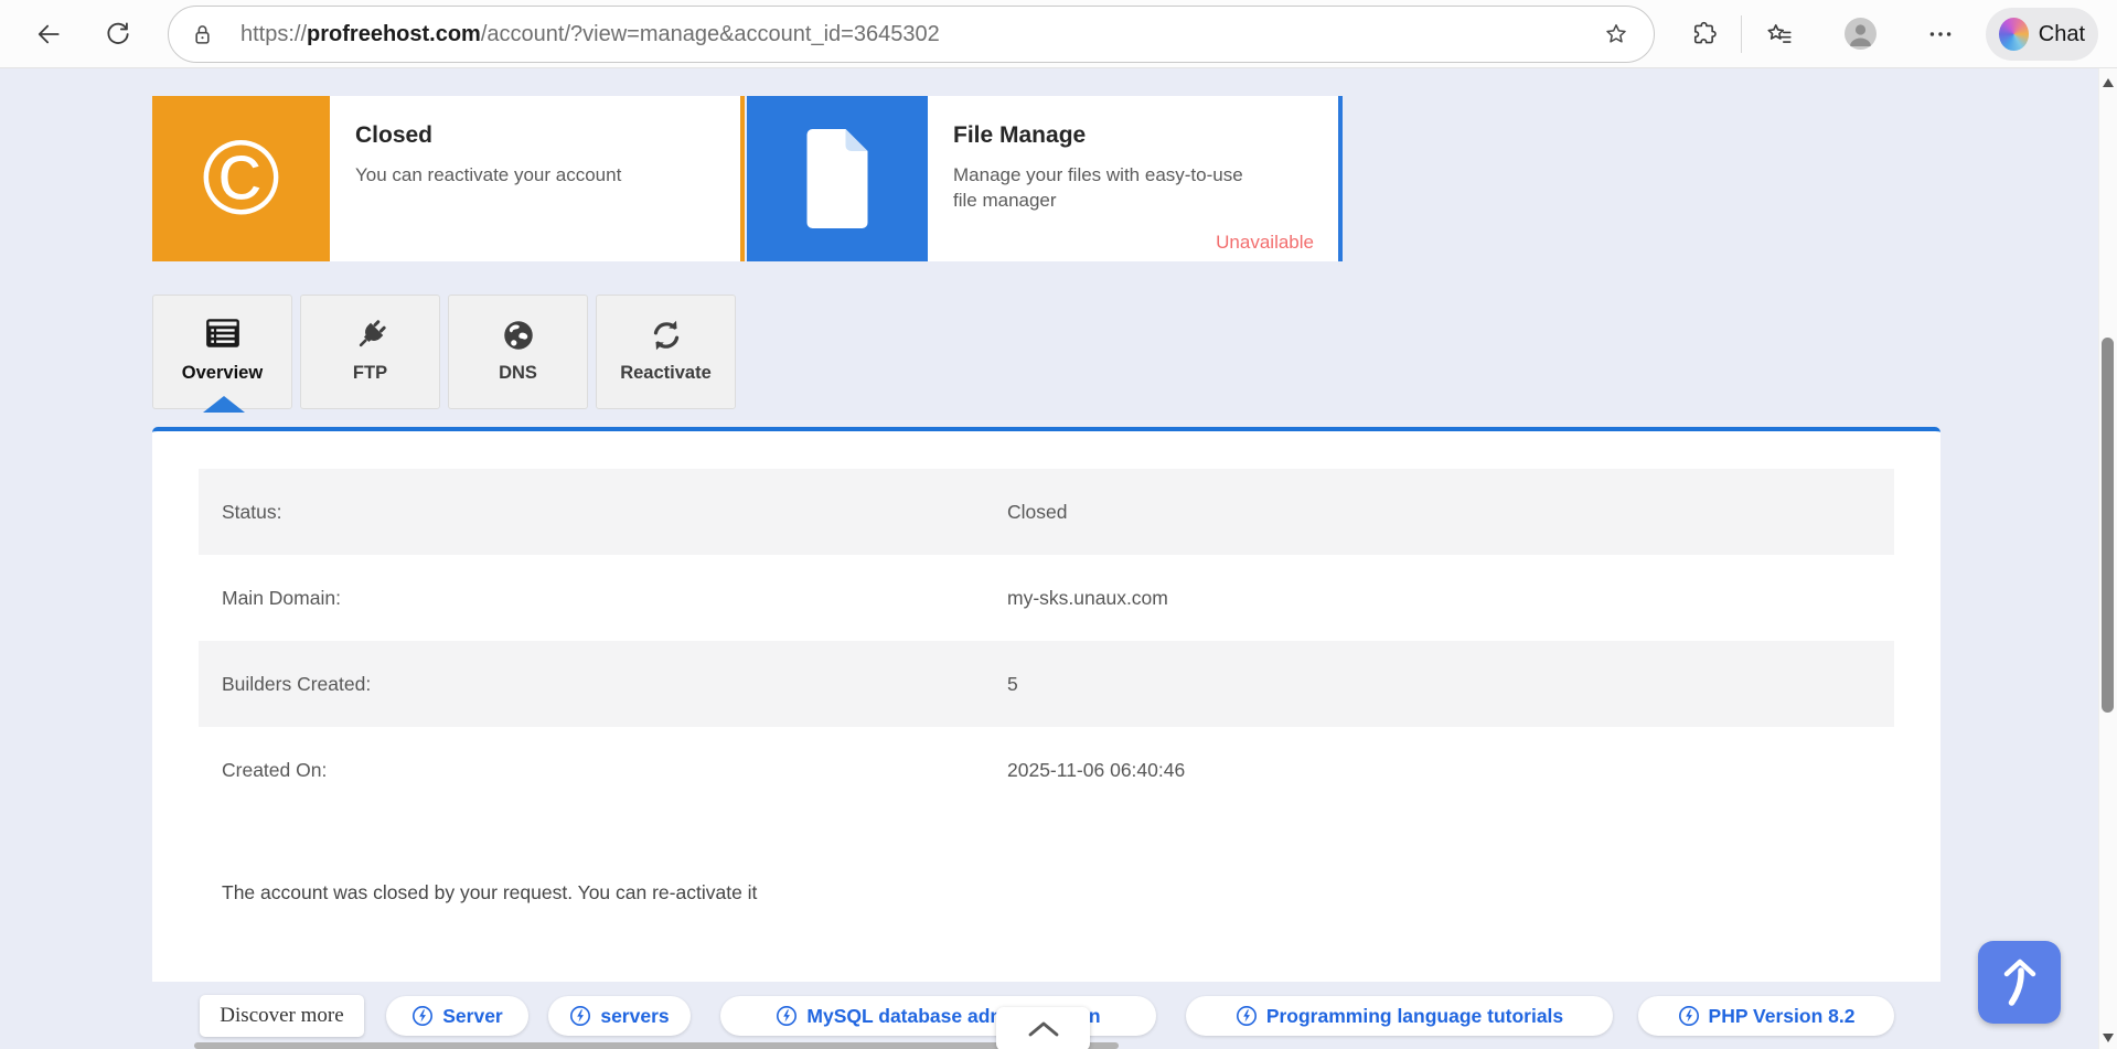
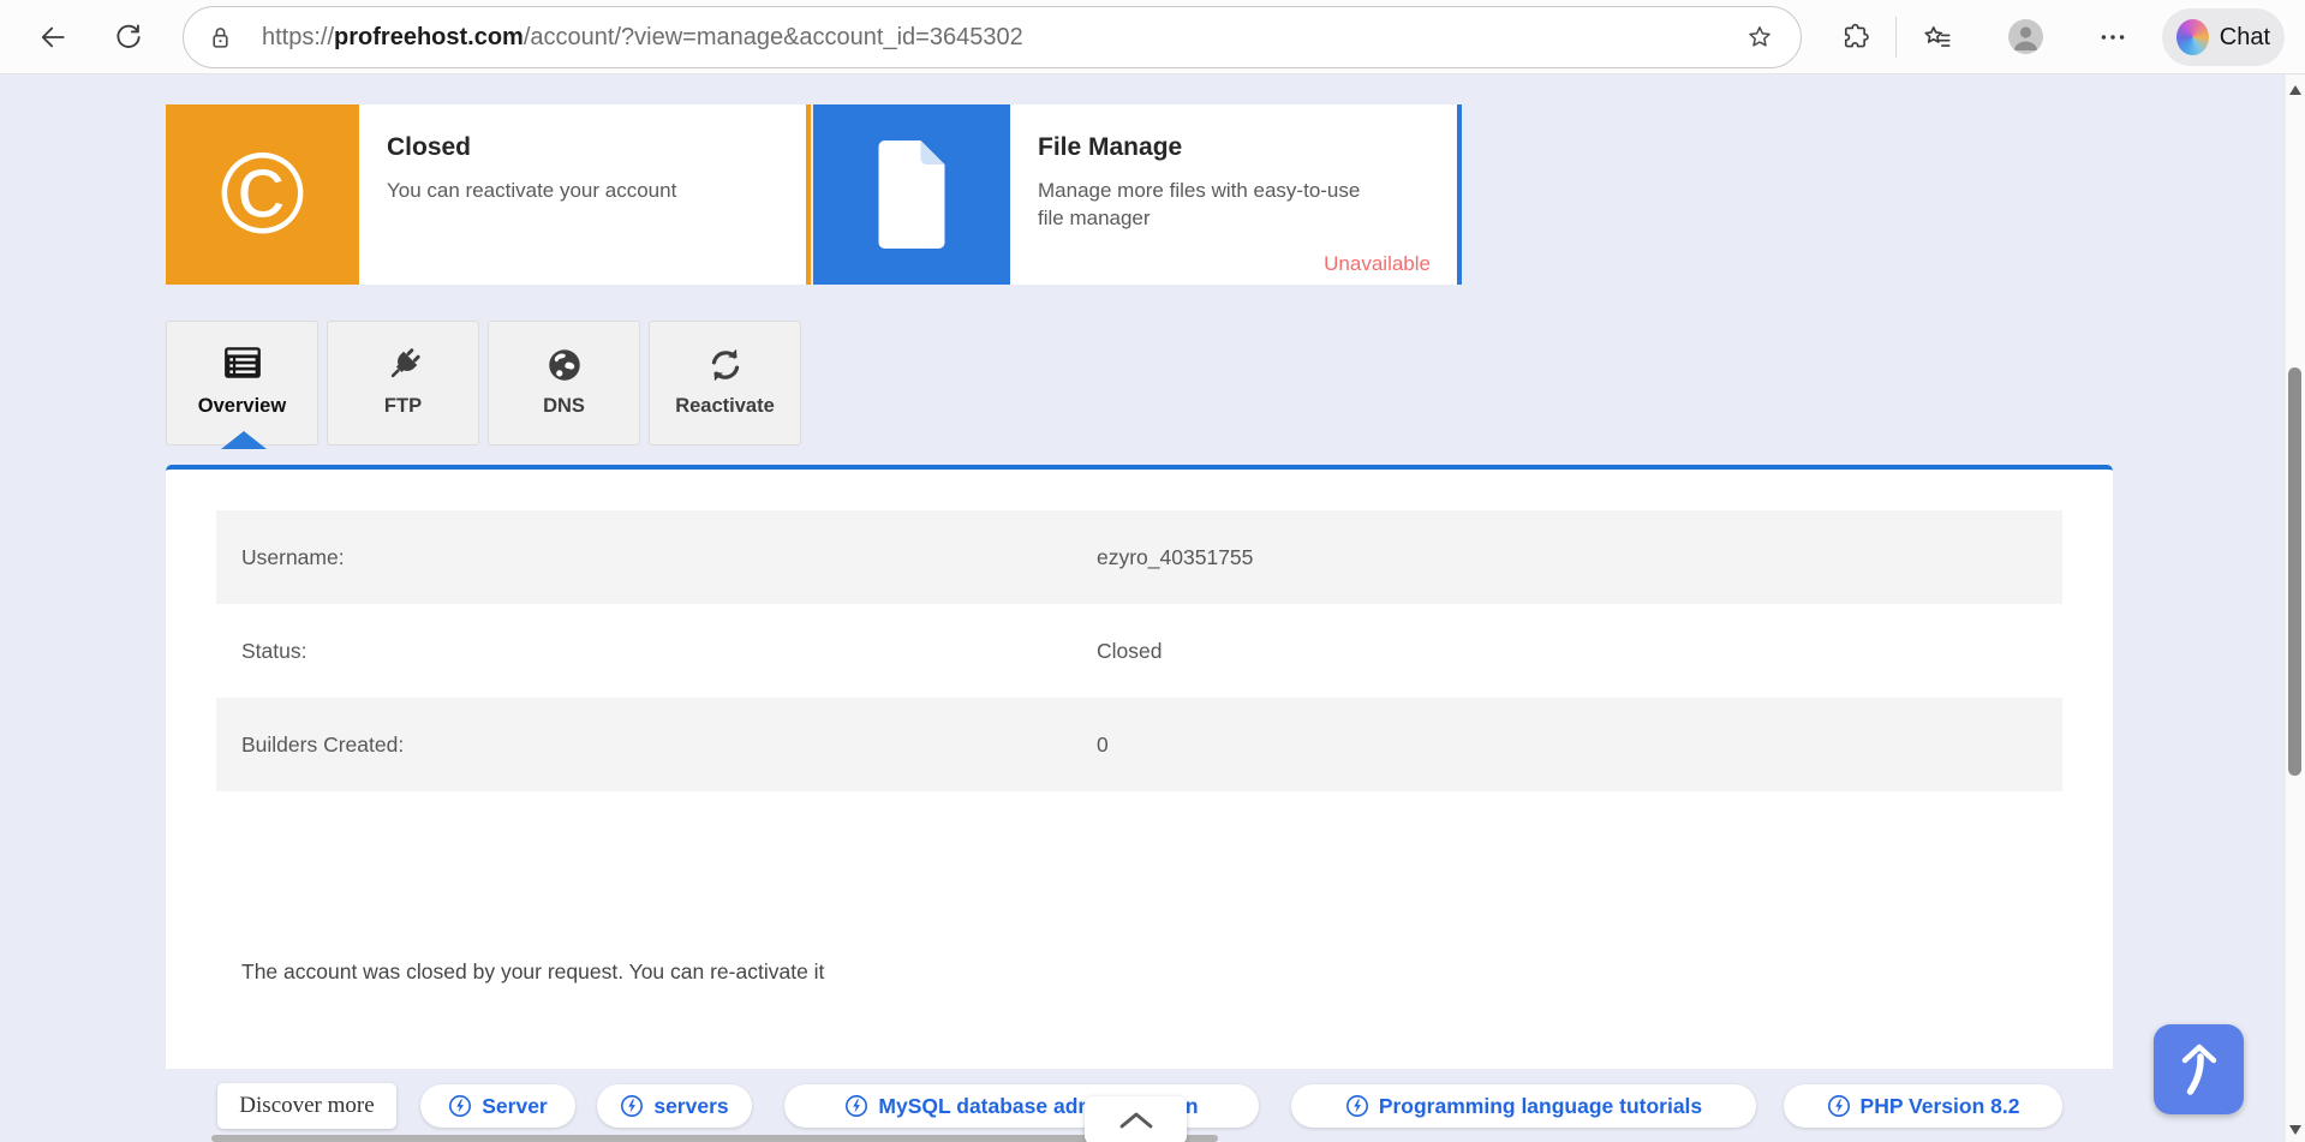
  https://profreehost.com/account/?view=manage&account_id=3645302
  Chat
  ©
  Closed
  You can reactivate your account
  File Manage
- Manage your files with easy-to-use file manager
+ Manage more files with easy-to-use file manager
  Unavailable
  Overview
  FTP
  DNS
  Reactivate
+ Username:
+ ezyro_40351755
  Status:
  Closed
- Main Domain:
- my-sks.unaux.com
  Builders Created:
- 5
+ 0
- Created On:
- 2025-11-06 06:40:46
  The account was closed by your request. You can re-activate it
  Discover more
  Server
  servers
  Programming language tutorials
  PHP Version 8.2
